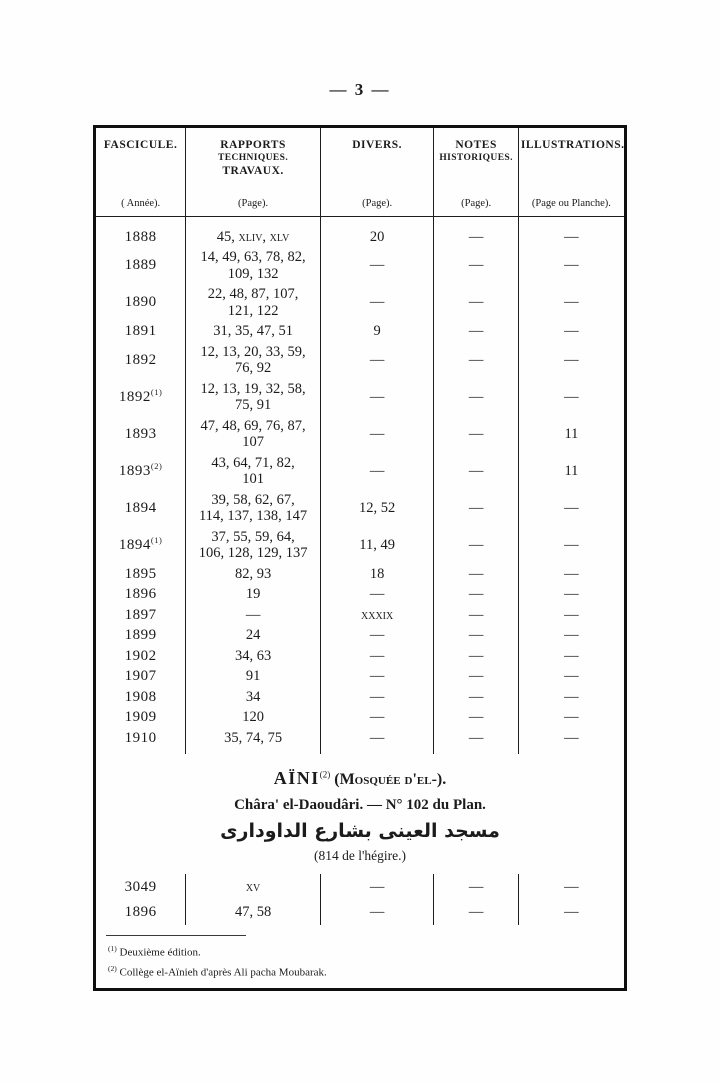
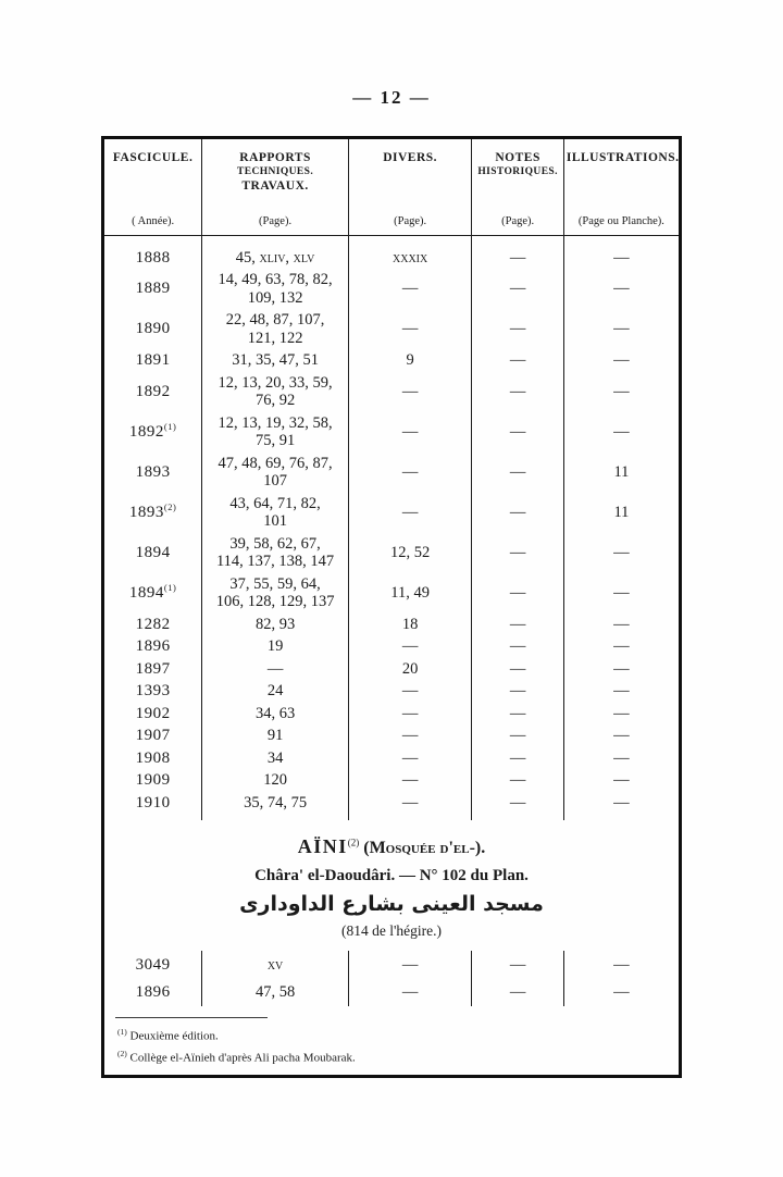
- — 3 —
+ — 12 —
  FASCICULE. ( Année).	RAPPORTS TECHNIQUES. TRAVAUX. (Page).	DIVERS. (Page).	NOTES HISTORIQUES. (Page).	ILLUSTRATIONS. (Page ou Planche).
- 1888	45, xliv, xlv	20	—	—
+ 1888	45, xliv, xlv	xxxix	—	—
  1889	14, 49, 63, 78, 82, 109, 132	—	—	—
  1890	22, 48, 87, 107, 121, 122	—	—	—
  1891	31, 35, 47, 51	9	—	—
  1892	12, 13, 20, 33, 59, 76, 92	—	—	—
  1892(1)	12, 13, 19, 32, 58, 75, 91	—	—	—
  1893	47, 48, 69, 76, 87, 107	—	—	11
  1893(2)	43, 64, 71, 82, 101	—	—	11
  1894	39, 58, 62, 67, 114, 137, 138, 147	12, 52	—	—
  1894(1)	37, 55, 59, 64, 106, 128, 129, 137	11, 49	—	—
- 1895	82, 93	18	—	—
+ 1282	82, 93	18	—	—
  1896	19	—	—	—
- 1897	—	xxxix	—	—
+ 1897	—	20	—	—
- 1899	24	—	—	—
+ 1393	24	—	—	—
  1902	34, 63	—	—	—
  1907	91	—	—	—
  1908	34	—	—	—
  1909	120	—	—	—
  1910	35, 74, 75	—	—	—
  AÏNI(2) (Mosquée d'el-).
  Châra' el-Daoudâri. — N° 102 du Plan.
  مسجد العينى بشارع الداودارى
  (814 de l'hégire.)
  3049	xv	—	—	—
  1896	47, 58	—	—	—
  (1) Deuxième édition.
  (2) Collège el-Aïnieh d'après Ali pacha Moubarak.
